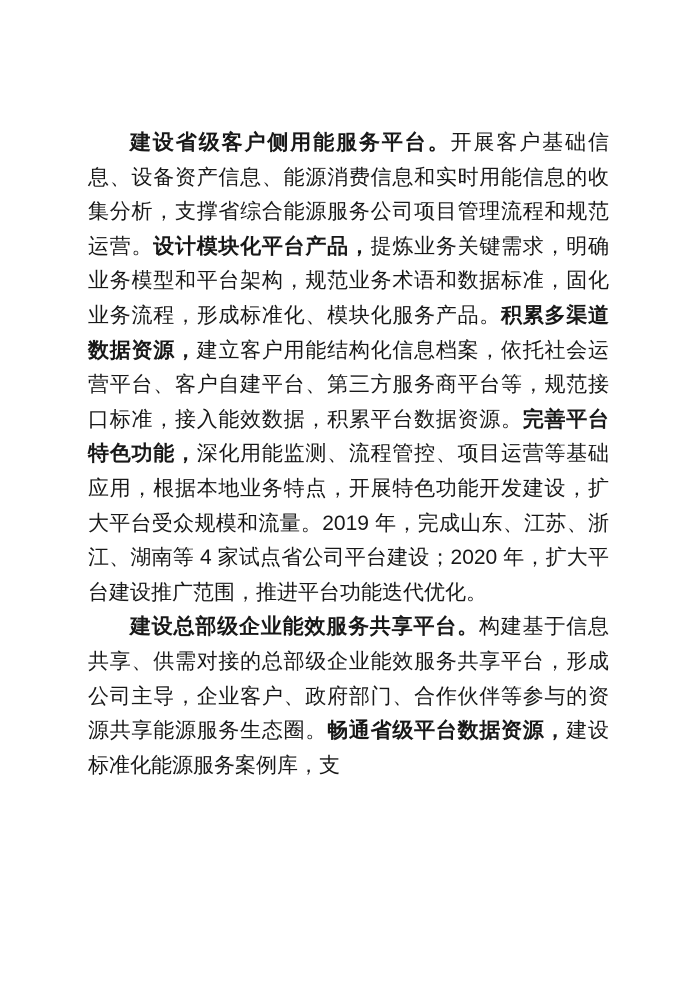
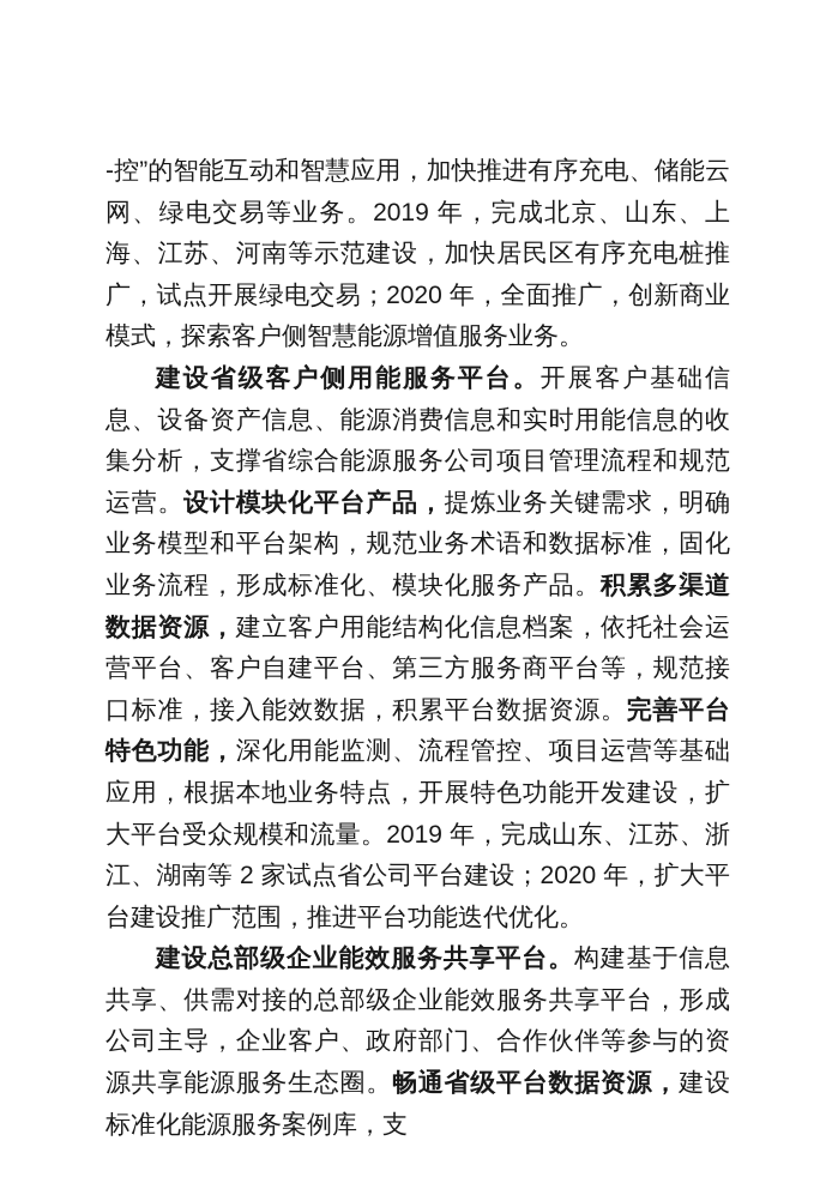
+ -控”的智能互动和智慧应用，加快推进有序充电、储能云网、绿电交易等业务。2019 年，完成北京、山东、上海、江苏、河南等示范建设，加快居民区有序充电桩推广，试点开展绿电交易；2020 年，全面推广，创新商业模式，探索客户侧智慧能源增值服务业务。
- 建设省级客户侧用能服务平台。开展客户基础信息、设备资产信息、能源消费信息和实时用能信息的收集分析，支撑省综合能源服务公司项目管理流程和规范运营。设计模块化平台产品，提炼业务关键需求，明确业务模型和平台架构，规范业务术语和数据标准，固化业务流程，形成标准化、模块化服务产品。积累多渠道数据资源，建立客户用能结构化信息档案，依托社会运营平台、客户自建平台、第三方服务商平台等，规范接口标准，接入能效数据，积累平台数据资源。完善平台特色功能，深化用能监测、流程管控、项目运营等基础应用，根据本地业务特点，开展特色功能开发建设，扩大平台受众规模和流量。2019 年，完成山东、江苏、浙江、湖南等 4 家试点省公司平台建设；2020 年，扩大平台建设推广范围，推进平台功能迭代优化。
+ 建设省级客户侧用能服务平台。开展客户基础信息、设备资产信息、能源消费信息和实时用能信息的收集分析，支撑省综合能源服务公司项目管理流程和规范运营。设计模块化平台产品，提炼业务关键需求，明确业务模型和平台架构，规范业务术语和数据标准，固化业务流程，形成标准化、模块化服务产品。积累多渠道数据资源，建立客户用能结构化信息档案，依托社会运营平台、客户自建平台、第三方服务商平台等，规范接口标准，接入能效数据，积累平台数据资源。完善平台特色功能，深化用能监测、流程管控、项目运营等基础应用，根据本地业务特点，开展特色功能开发建设，扩大平台受众规模和流量。2019 年，完成山东、江苏、浙江、湖南等 2 家试点省公司平台建设；2020 年，扩大平台建设推广范围，推进平台功能迭代优化。
  建设总部级企业能效服务共享平台。构建基于信息共享、供需对接的总部级企业能效服务共享平台，形成公司主导，企业客户、政府部门、合作伙伴等参与的资源共享能源服务生态圈。畅通省级平台数据资源，建设标准化能源服务案例库，支
